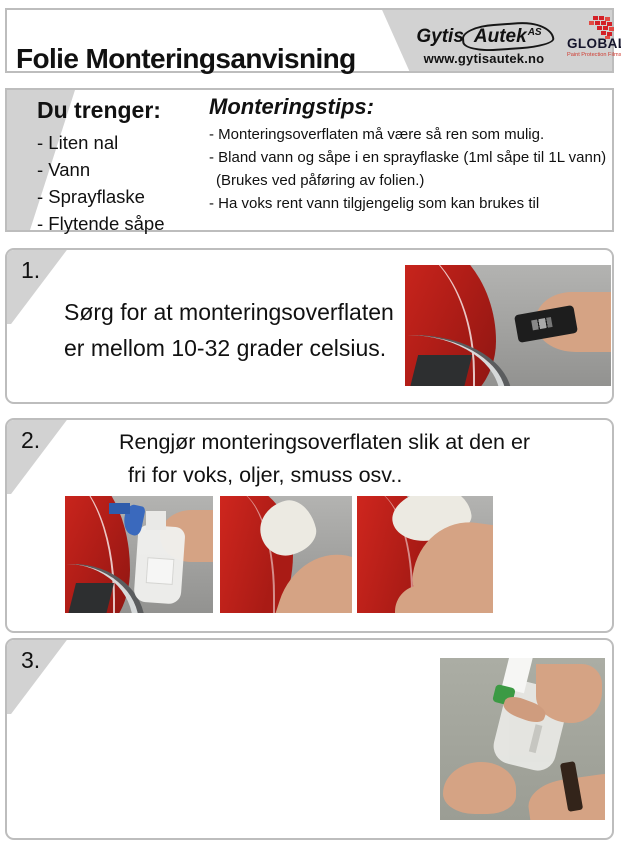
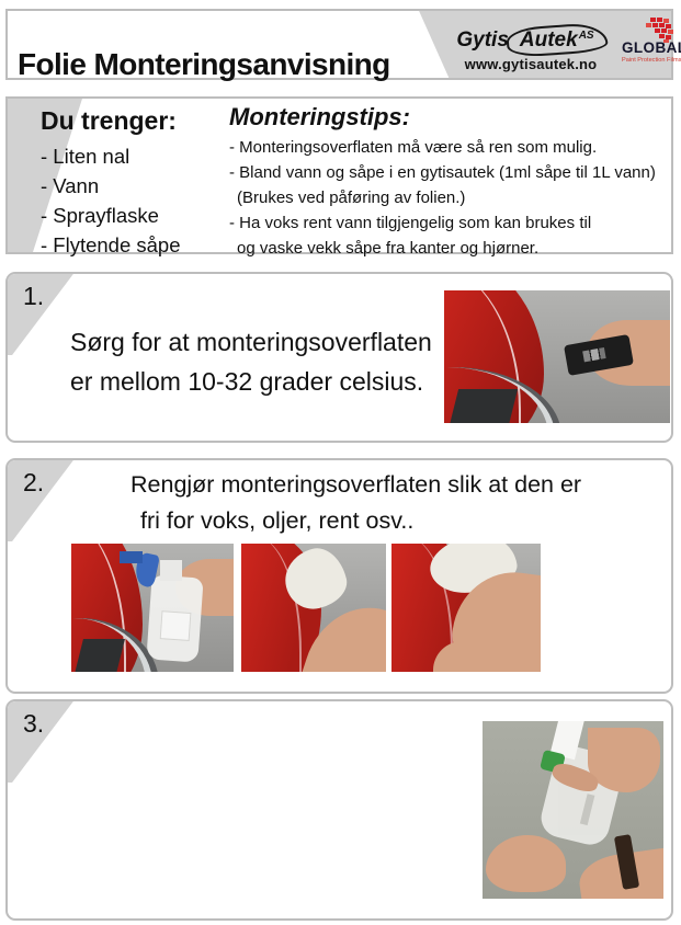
  Folie Monteringsanvisning
  Gytis AutekAS
  www.gytisautek.no
  GLOBA
  Du trenger:
  - Liten nal
  - Vann
  - Sprayflaske
  - Flytende såpe
  Monteringstips:
  - Monteringsoverflaten må være så ren som mulig.
- - Bland vann og såpe i en sprayflaske (1ml såpe til 1L vann)
+ - Bland vann og såpe i en gytisautek (1ml såpe til 1L vann)
  (Brukes ved påføring av folien.)
  - Ha voks rent vann tilgjengelig som kan brukes til
+ og vaske vekk såpe fra kanter og hjørner.
  1.
  Sørg for at monteringsoverflaten
  er mellom 10-32 grader celsius.
  2.
  Rengjør monteringsoverflaten slik at den er
- fri for voks, oljer, smuss osv..
+ fri for voks, oljer, rent osv..
  3.
